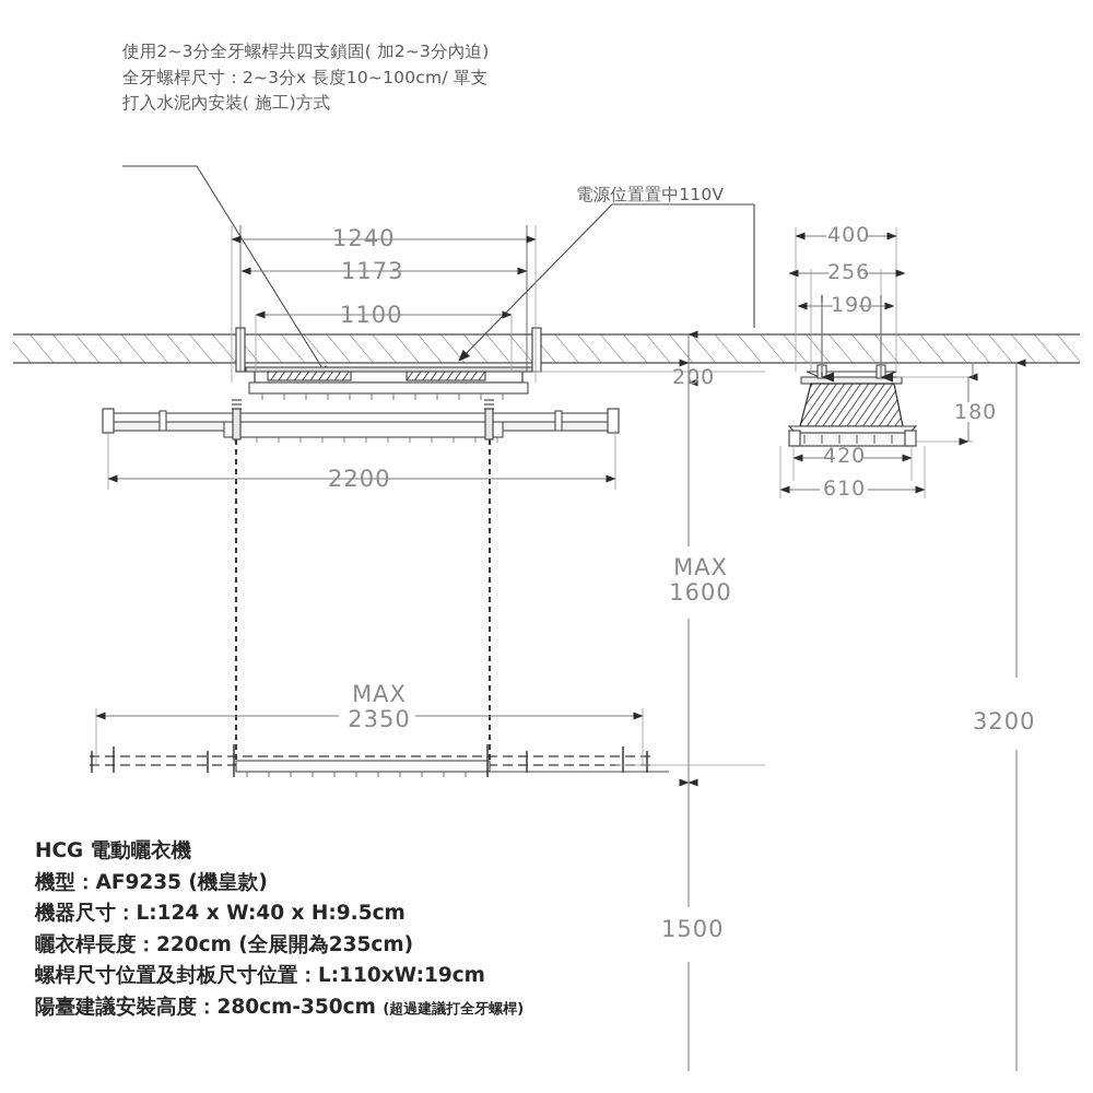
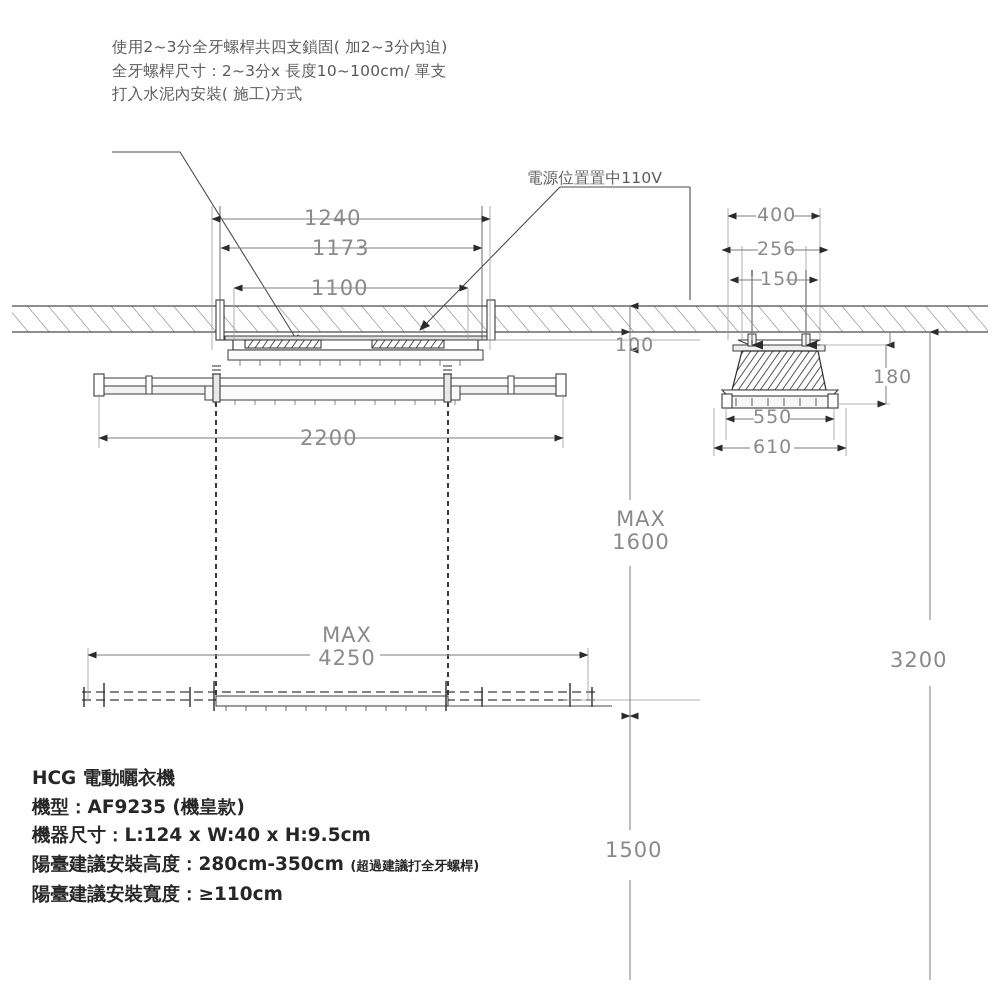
  使用2~3分全牙螺桿共四支鎖固( 加2~3分內迫)
  全牙螺桿尺寸：2~3分x 長度10~100cm/ 單支
  打入水泥內安裝( 施工)方式
  電源位置置中110V
  1240
  1173
  1100
  2200
- 200
+ 100
  MAX
  1600
  MAX
- 2350
+ 4250
  3200
  1500
  400
  256
- 190
+ 150
  180
- 420
+ 550
  610
  HCG 電動曬衣機
  機型：AF9235 (機皇款)
  機器尺寸：L:124 x W:40 x H:9.5cm
- 曬衣桿長度：220cm (全展開為235cm)
- 螺桿尺寸位置及封板尺寸位置：L:110xW:19cm
  陽臺建議安裝高度：280cm-350cm (超過建議打全牙螺桿)
+ 陽臺建議安裝寬度：≥110cm
